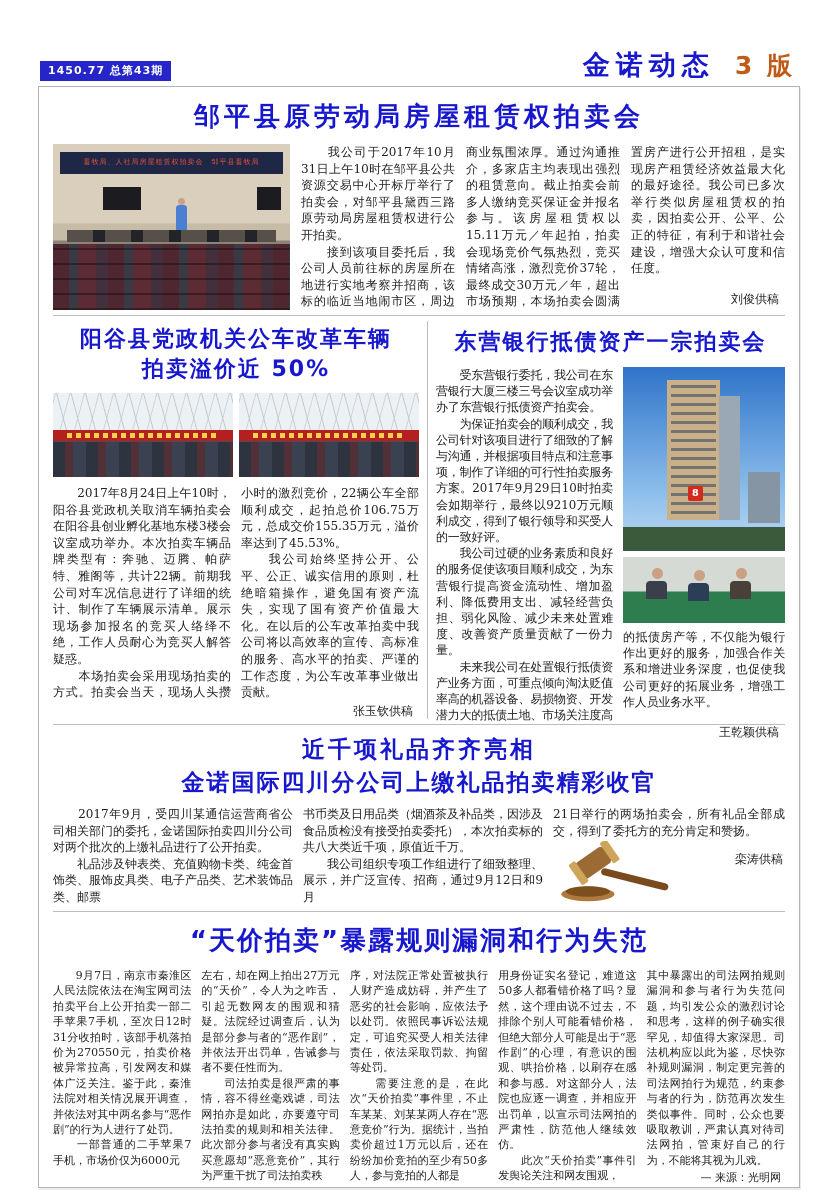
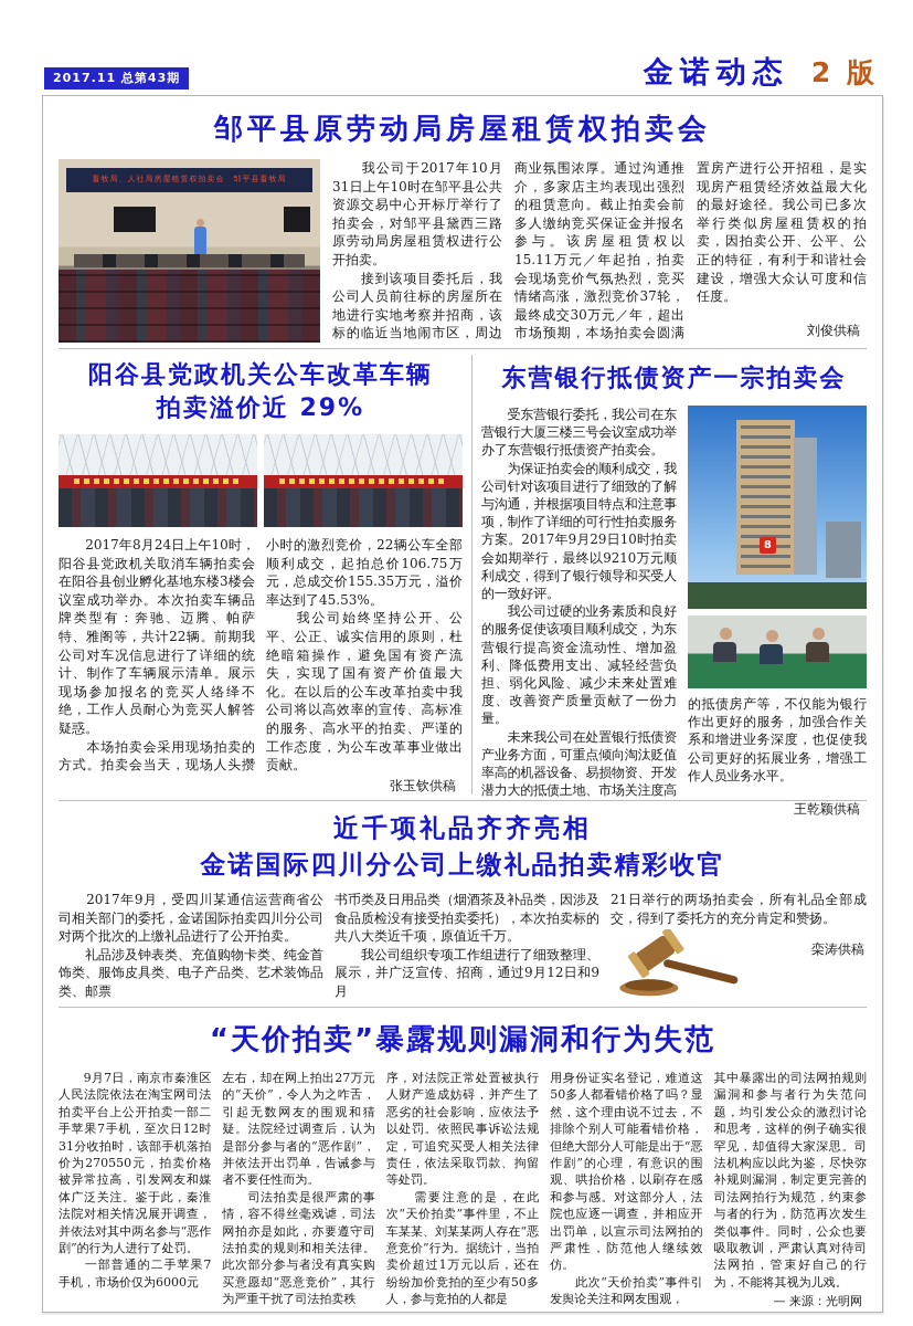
- 1450.77 总第43期
+ 2017.11 总第43期
  金诺动态
- 3 版
+ 2 版
  邹平县原劳动局房屋租赁权拍卖会
  畜牧局、人社局房屋租赁权拍卖会 邹平县畜牧局
  我公司于2017年10月31日上午10时在邹平县公共资源交易中心开标厅举行了拍卖会，对邹平县黛西三路原劳动局房屋租赁权进行公开拍卖。
  接到该项目委托后，我公司人员前往标的房屋所在地进行实地考察并招商，该标的临近当地闹市区，周边
  商业氛围浓厚。通过沟通推介，多家店主均表现出强烈的租赁意向。截止拍卖会前多人缴纳竞买保证金并报名参与。该房屋租赁权以15.11万元／年起拍，拍卖会现场竞价气氛热烈，竞买情绪高涨，激烈竞价37轮，最终成交30万元／年，超出市场预期，本场拍卖会圆满
  置房产进行公开招租，是实现房产租赁经济效益最大化的最好途径。我公司已多次举行类似房屋租赁权的拍卖，因拍卖公开、公平、公正的特征，有利于和谐社会建设，增强大众认可度和信任度。
  刘俊供稿
  阳谷县党政机关公车改革车辆
- 拍卖溢价近 50%
+ 拍卖溢价近 29%
  2017年8月24日上午10时，阳谷县党政机关取消车辆拍卖会在阳谷县创业孵化基地东楼3楼会议室成功举办。本次拍卖车辆品牌类型有：奔驰、迈腾、帕萨特、雅阁等，共计22辆。前期我公司对车况信息进行了详细的统计、制作了车辆展示清单。展示现场参加报名的竞买人络绎不绝，工作人员耐心为竞买人解答疑惑。
  小时的激烈竞价，22辆公车全部顺利成交，起拍总价106.75万元，总成交价155.35万元，溢价率达到了45.53%。
  我公司始终坚持公开、公平、公正、诚实信用的原则，杜绝暗箱操作，避免国有资产流失，实现了国有资产价值最大化。在以后的公车改革拍卖中我公司将以高效率的宣传、高标准的服务、高水平的拍卖、严谨的工作态度，为公车改革事业做出贡献。
  张玉钦供稿
  东营银行抵债资产一宗拍卖会
  受东营银行委托，我公司在东营银行大厦三楼三号会议室成功举办了东营银行抵债资产拍卖会。
  为保证拍卖会的顺利成交，我公司针对该项目进行了细致的了解与沟通，并根据项目特点和注意事项，制作了详细的可行性拍卖服务方案。2017年9月29日10时拍卖会如期举行，最终以9210万元顺利成交，得到了银行领导和买受人的一致好评。
  我公司过硬的业务素质和良好的服务促使该项目顺利成交，为东营银行提高资金流动性、增加盈利、降低费用支出、减轻经营负担、弱化风险、减少未来处置难度、改善资产质量贡献了一份力量。
  未来我公司在处置银行抵债资产业务方面，可重点倾向淘汰贬值率高的机器设备、易损物资、开发潜力大的抵债土地、市场关注度高
  8
  的抵债房产等，不仅能为银行作出更好的服务，加强合作关系和增进业务深度，也促使我公司更好的拓展业务，增强工作人员业务水平。
  王乾颖供稿
  近千项礼品齐齐亮相
  金诺国际四川分公司上缴礼品拍卖精彩收官
  2017年9月，受四川某通信运营商省公司相关部门的委托，金诺国际拍卖四川分公司对两个批次的上缴礼品进行了公开拍卖。
  礼品涉及钟表类、充值购物卡类、纯金首饰类、服饰皮具类、电子产品类、艺术装饰品类、邮票
  书币类及日用品类（烟酒茶及补品类，因涉及食品质检没有接受拍卖委托），本次拍卖标的共八大类近千项，原值近千万。
  我公司组织专项工作组进行了细致整理、展示，并广泛宣传、招商，通过9月12日和9月
  21日举行的两场拍卖会，所有礼品全部成交，得到了委托方的充分肯定和赞扬。
  栾涛供稿
  “天价拍卖”暴露规则漏洞和行为失范
  9月7日，南京市秦淮区人民法院依法在淘宝网司法拍卖平台上公开拍卖一部二手苹果7手机，至次日12时31分收拍时，该部手机落拍价为270550元，拍卖价格被异常拉高，引发网友和媒体广泛关注。鉴于此，秦淮法院对相关情况展开调查，并依法对其中两名参与“恶作剧”的行为人进行了处罚。
  一部普通的二手苹果7手机，市场价仅为6000元
  左右，却在网上拍出27万元的“天价”，令人为之咋舌，引起无数网友的围观和猜疑。法院经过调查后，认为是部分参与者的“恶作剧”，并依法开出罚单，告诫参与者不要任性而为。
  司法拍卖是很严肃的事情，容不得丝毫戏谑，司法网拍亦是如此，亦要遵守司法拍卖的规则和相关法律。此次部分参与者没有真实购买意愿却“恶意竞价”，其行为严重干扰了司法拍卖秩
  序，对法院正常处置被执行人财产造成妨碍，并产生了恶劣的社会影响，应依法予以处罚。依照民事诉讼法规定，可追究买受人相关法律责任，依法采取罚款、拘留等处罚。
  需要注意的是，在此次“天价拍卖”事件里，不止车某某、刘某某两人存在“恶意竞价”行为。据统计，当拍卖价超过1万元以后，还在纷纷加价竞拍的至少有50多人，参与竞拍的人都是
  用身份证实名登记，难道这50多人都看错价格了吗？显然，这个理由说不过去，不排除个别人可能看错价格，但绝大部分人可能是出于“恶作剧”的心理，有意识的围观、哄抬价格，以刷存在感和参与感。对这部分人，法院也应逐一调查，并相应开出罚单，以宣示司法网拍的严肃性，防范他人继续效仿。
  此次“天价拍卖”事件引发舆论关注和网友围观，
  其中暴露出的司法网拍规则漏洞和参与者行为失范问题，均引发公众的激烈讨论和思考，这样的例子确实很罕见，却值得大家深思。司法机构应以此为鉴，尽快弥补规则漏洞，制定更完善的司法网拍行为规范，约束参与者的行为，防范再次发生类似事件。同时，公众也要吸取教训，严肃认真对待司法网拍，管束好自己的行为，不能将其视为儿戏。
  — 来源：光明网
